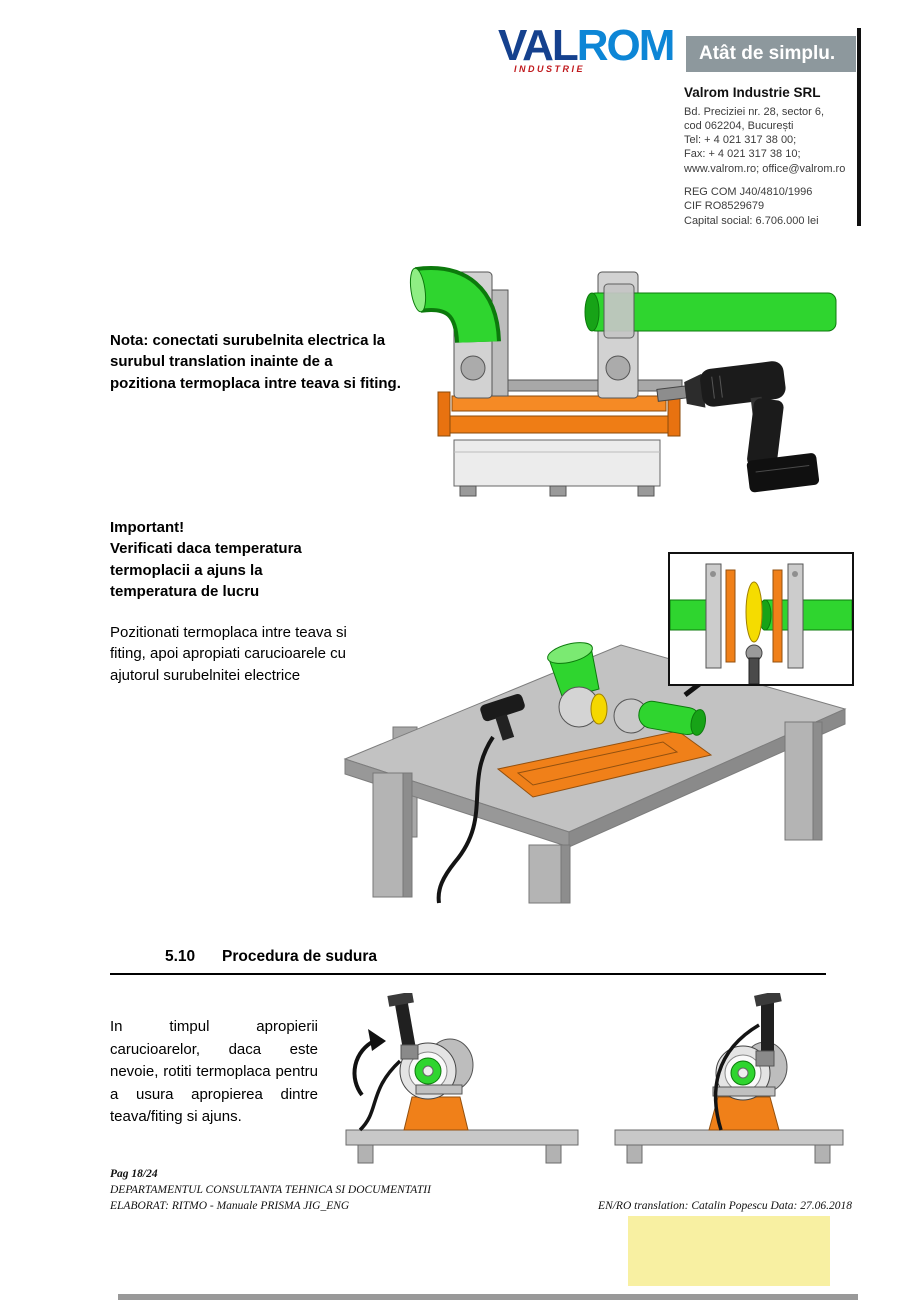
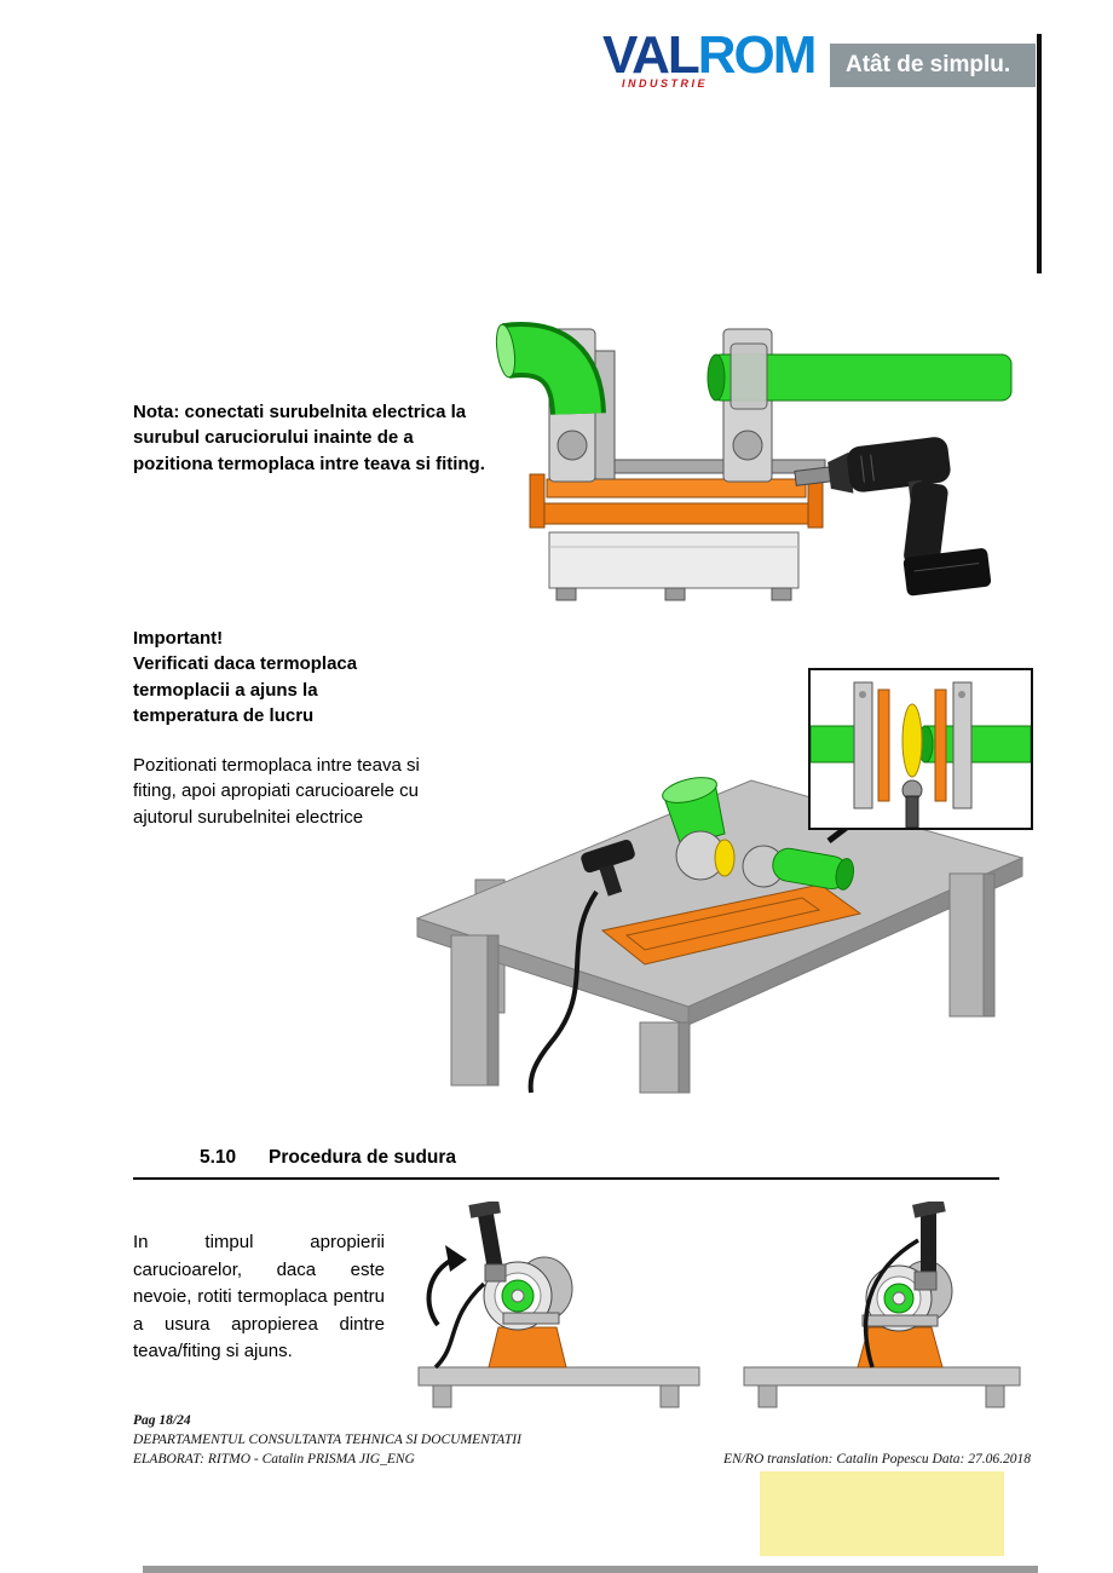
  VALROM
  INDUSTRIE
  Atât de simplu.
- Valrom Industrie SRL
- Bd. Preciziei nr. 28, sector 6,
- cod 062204, București
- Tel: + 4 021 317 38 00;
- Fax: + 4 021 317 38 10;
- www.valrom.ro; office@valrom.ro
- REG COM J40/4810/1996
- CIF RO8529679
- Capital social: 6.706.000 lei
- Nota: conectati surubelnita electrica la surubul translation inainte de a pozitiona termoplaca intre teava si fiting.
+ Nota: conectati surubelnita electrica la surubul caruciorului inainte de a pozitiona termoplaca intre teava si fiting.
  Important!
- Verificati daca temperatura termoplacii a ajuns la temperatura de lucru
+ Verificati daca termoplaca termoplacii a ajuns la temperatura de lucru
  Pozitionati termoplaca intre teava si fiting, apoi apropiati carucioarele cu ajutorul surubelnitei electrice
  5.10
  Procedura de sudura
  In timpul apropierii carucioarelor, daca este nevoie, rotiti termoplaca pentru a usura apropierea dintre teava/fiting si ajuns.
  Pag 18/24
  DEPARTAMENTUL CONSULTANTA TEHNICA SI DOCUMENTATII
- ELABORAT: RITMO - Manuale PRISMA JIG_ENG
+ ELABORAT: RITMO - Catalin PRISMA JIG_ENG
  EN/RO translation: Catalin Popescu Data: 27.06.2018
